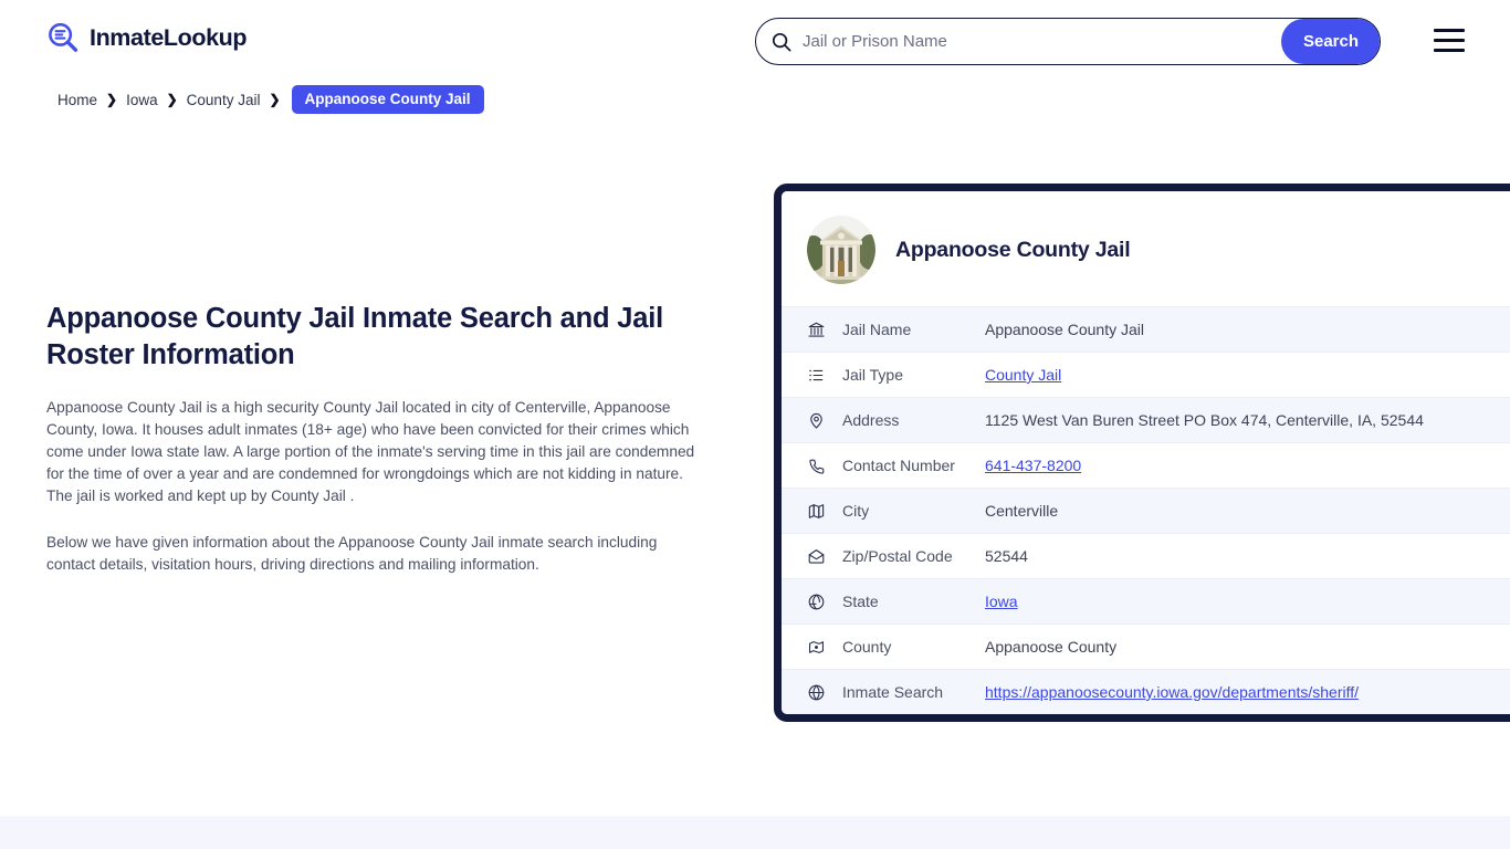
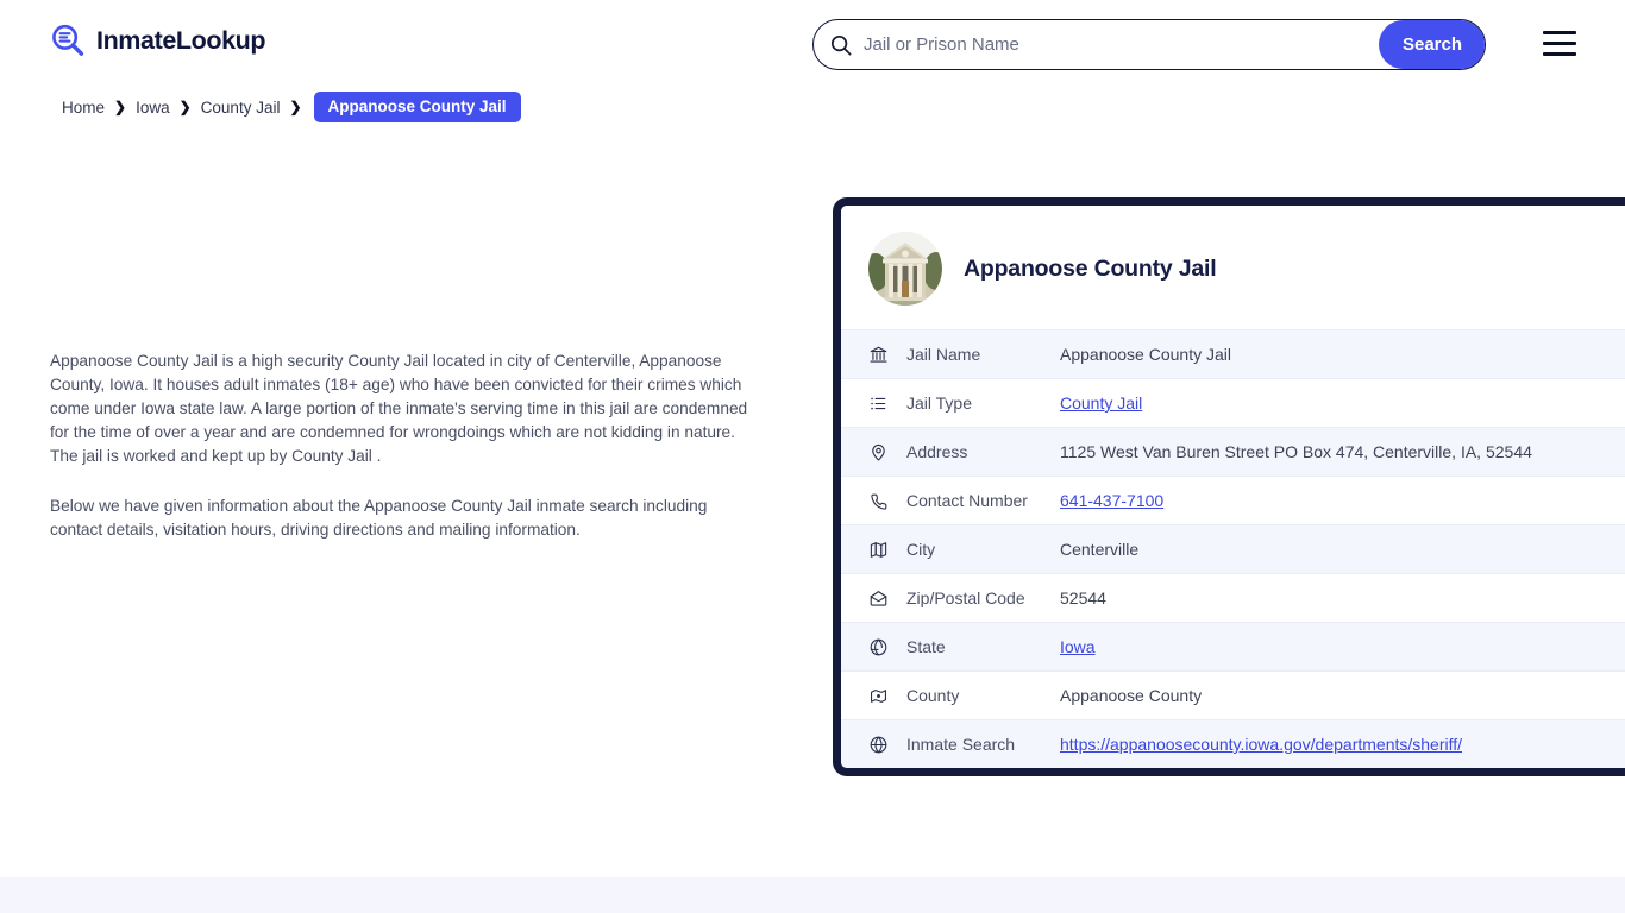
  InmateLookup
  Jail or Prison Name
  Search
  Home
  ❯
  Iowa
  ❯
  County Jail
  ❯
  Appanoose County Jail
- Appanoose County Jail Inmate Search and Jail Roster Information
  Appanoose County Jail is a high security County Jail located in city of Centerville, Appanoose County, Iowa. It houses adult inmates (18+ age) who have been convicted for their crimes which come under Iowa state law. A large portion of the inmate's serving time in this jail are condemned for the time of over a year and are condemned for wrongdoings which are not kidding in nature. The jail is worked and kept up by County Jail .
  Below we have given information about the Appanoose County Jail inmate search including contact details, visitation hours, driving directions and mailing information.
  Appanoose County Jail
  Jail Name
  Appanoose County Jail
  Jail Type
  County Jail
  Address
  1125 West Van Buren Street PO Box 474, Centerville, IA, 52544
  Contact Number
- 641-437-8200
+ 641-437-7100
  City
  Centerville
  Zip/Postal Code
  52544
  State
  Iowa
  County
  Appanoose County
  Inmate Search
  https://appanoosecounty.iowa.gov/departments/sheriff/
